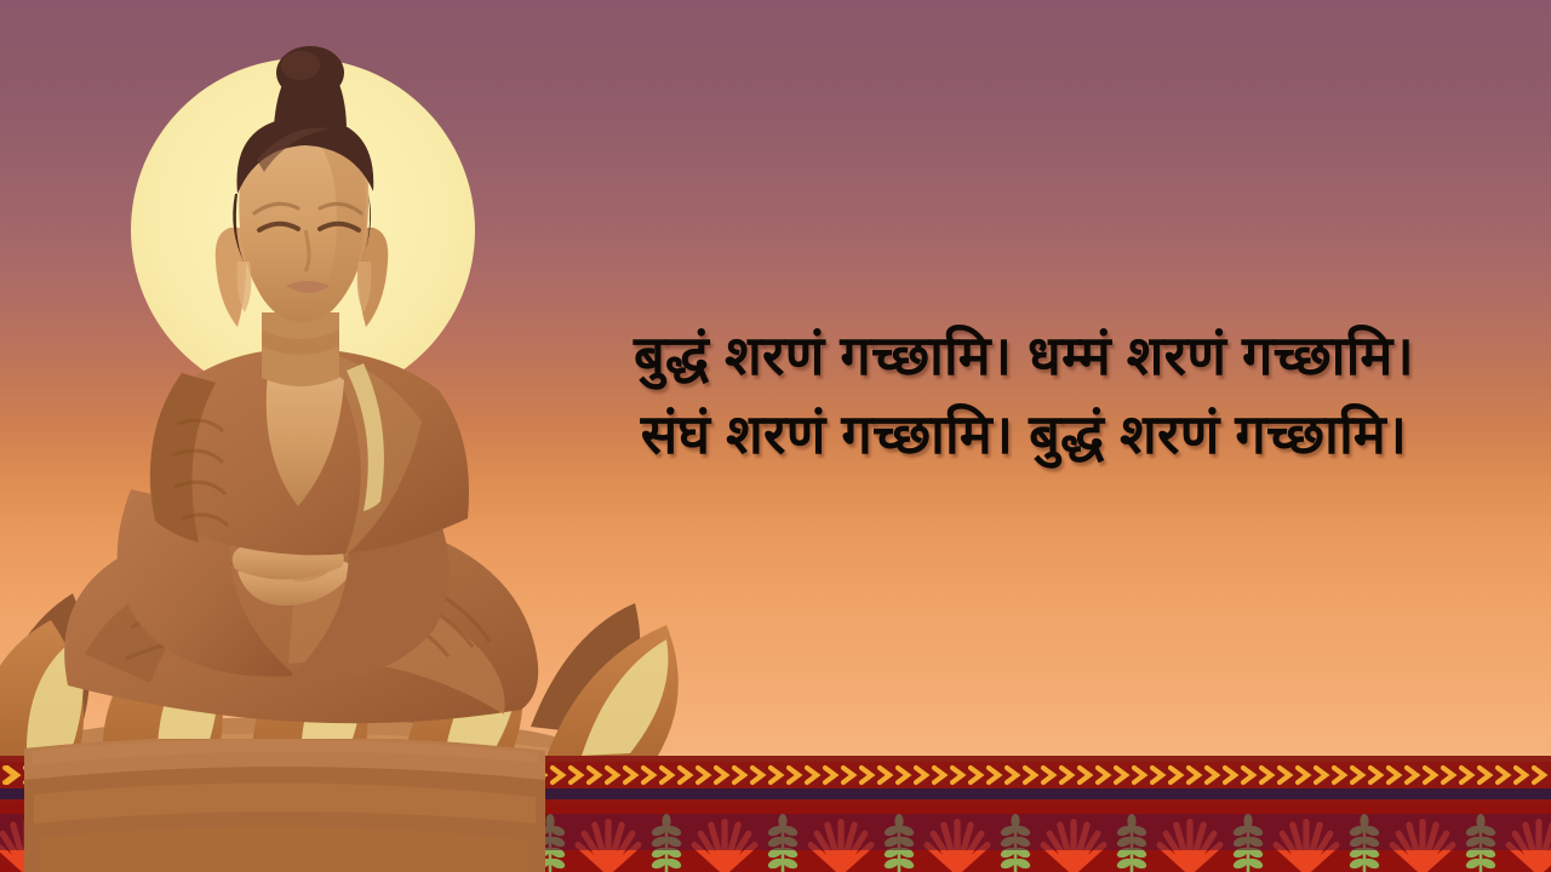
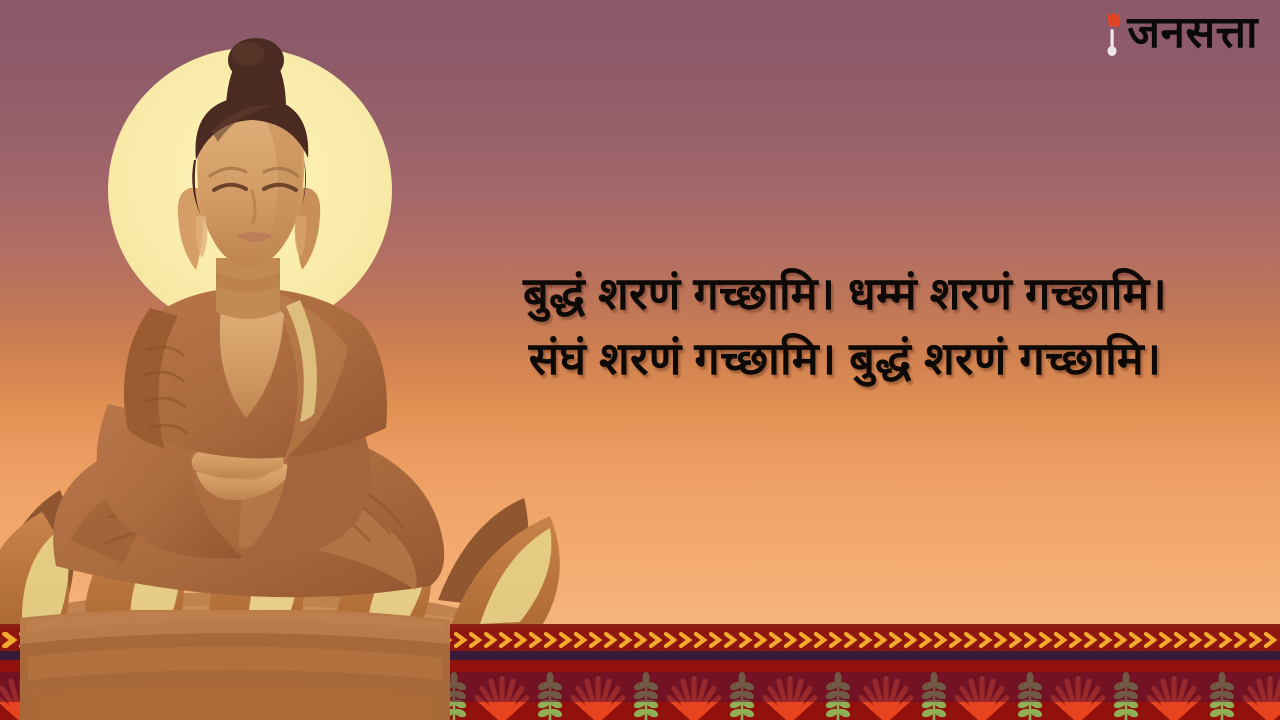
  बुद्धं शरणं गच्छामि। धम्मं शरणं गच्छामि।
  संघं शरणं गच्छामि। बुद्धं शरणं गच्छामि।
+ जनसत्ता
